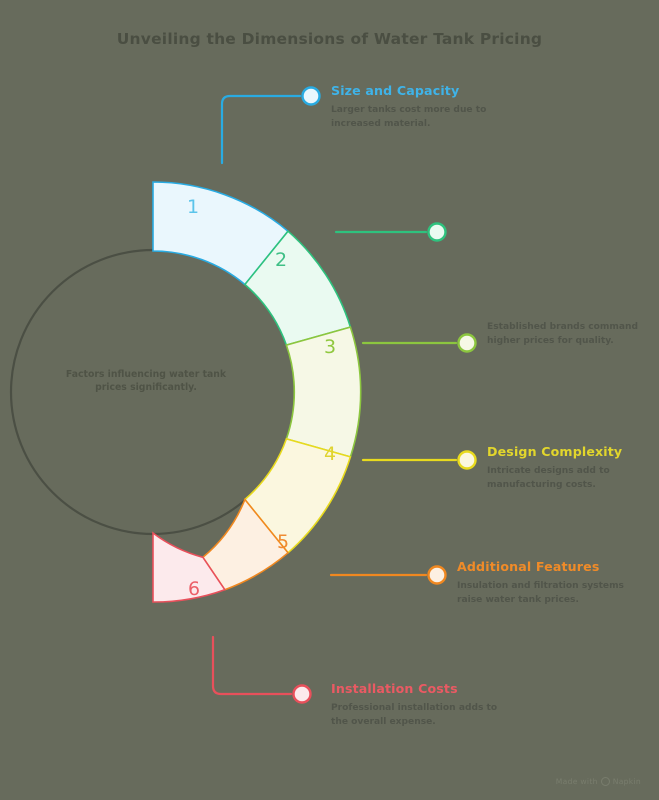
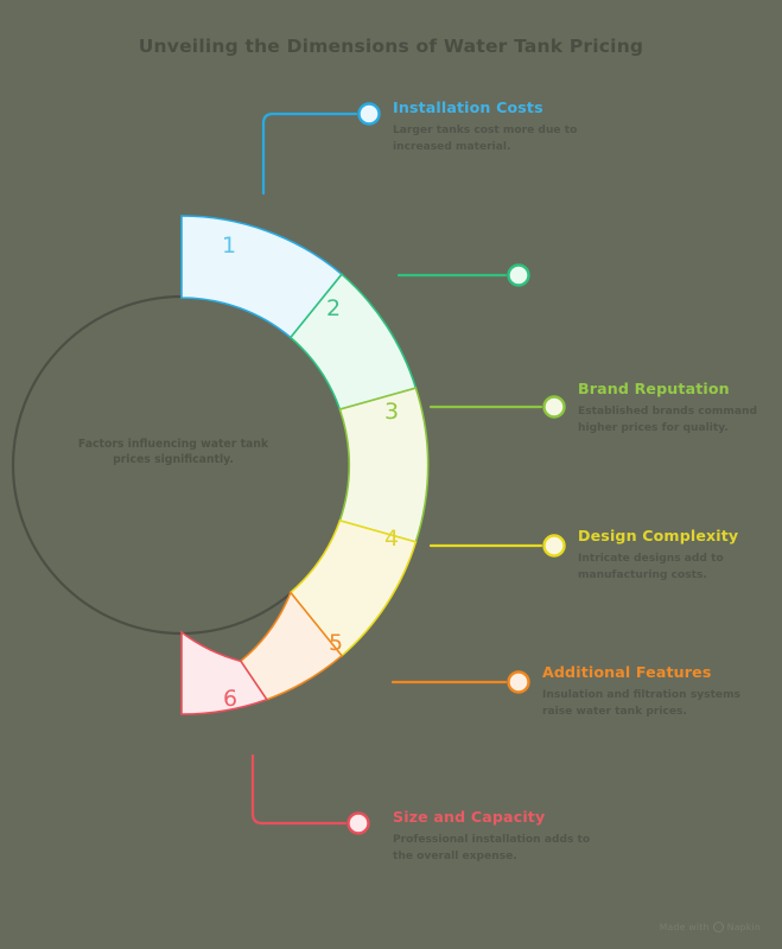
  Unveiling the Dimensions of Water Tank Pricing
  1
  2
  3
  4
  5
  6
  Factors influencing water tank prices significantly.
- Size and Capacity
+ Installation Costs
+ Brand Reputation
  Design Complexity
  Additional Features
- Installation Costs
+ Size and Capacity
